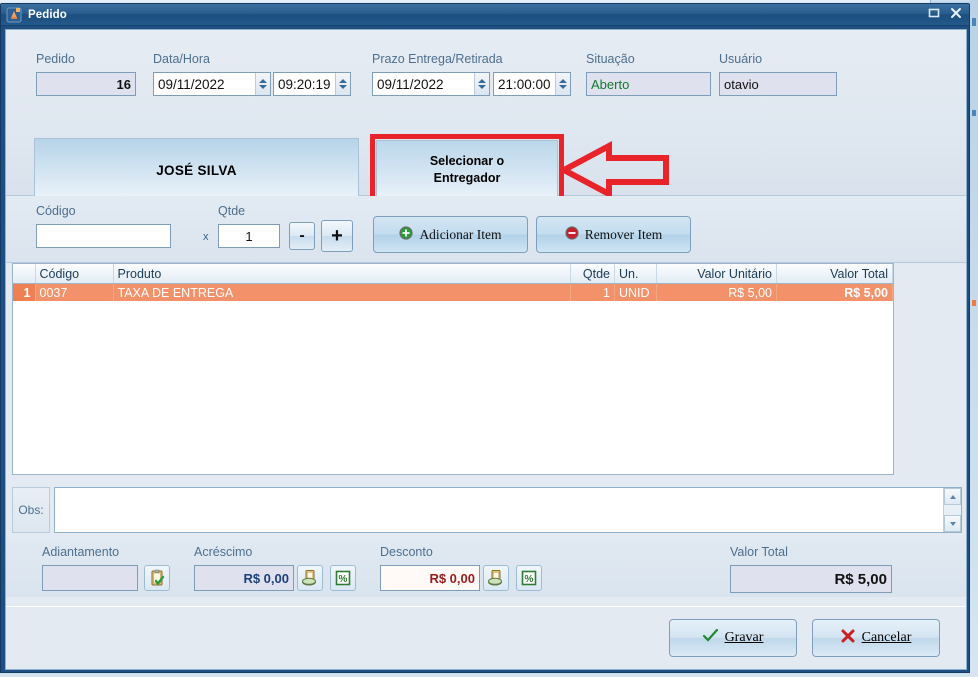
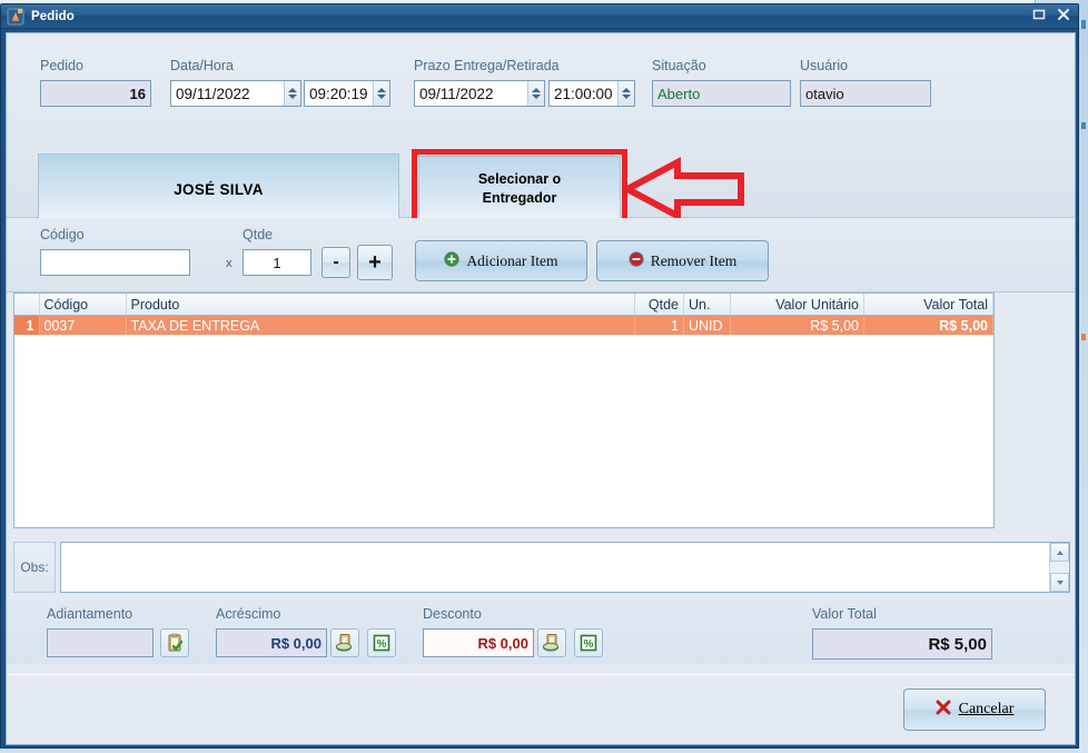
  Pedido
  Pedido
  16
  Data/Hora
  09/11/2022
  09:20:19
  Prazo Entrega/Retirada
  09/11/2022
  21:00:00
  Situação
  Aberto
  Usuário
  otavio
  JOSÉ SILVA
  Selecionar o
  Entregador
  Código
  x
  Qtde
  1
  -
  +
  Adicionar Item
  Remover Item
  	Código	Produto	Qtde	Un.	Valor Unitário	Valor Total
  1	0037	TAXA DE ENTREGA	1	UNID	R$ 5,00	R$ 5,00
  Obs:
  Adiantamento
  Acréscimo
  R$ 0,00
  %
  Desconto
  R$ 0,00
  %
  Valor Total
  R$ 5,00
- Gravar
  Cancelar
